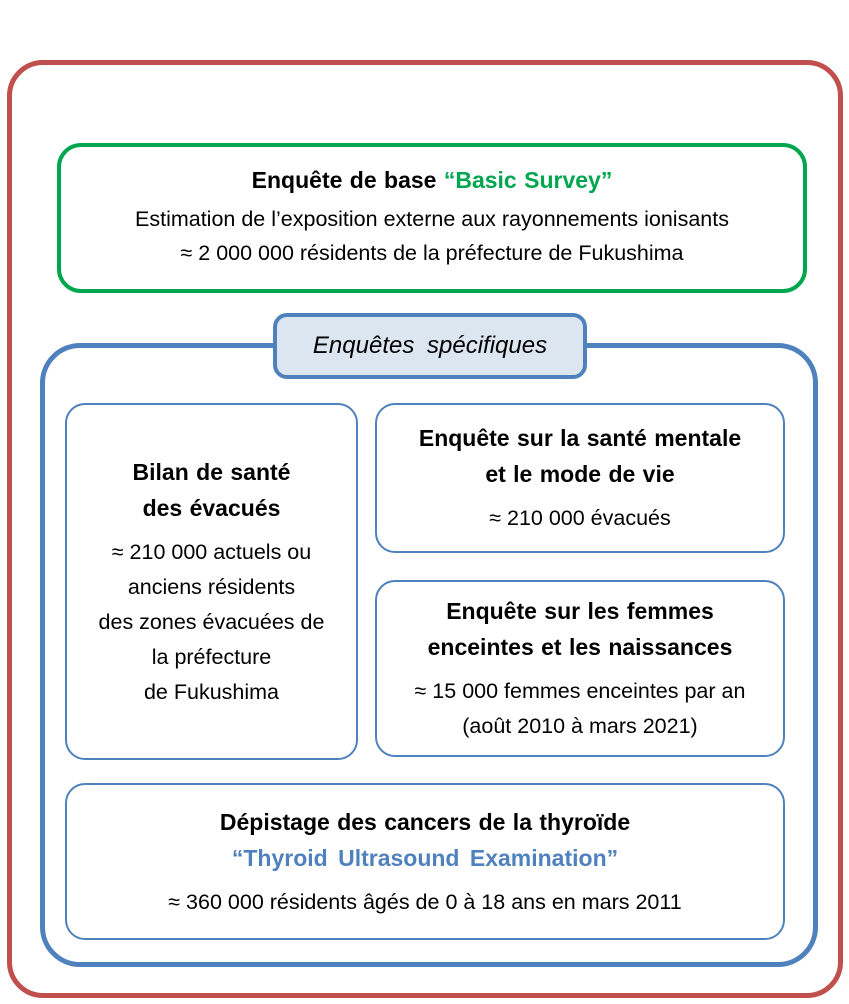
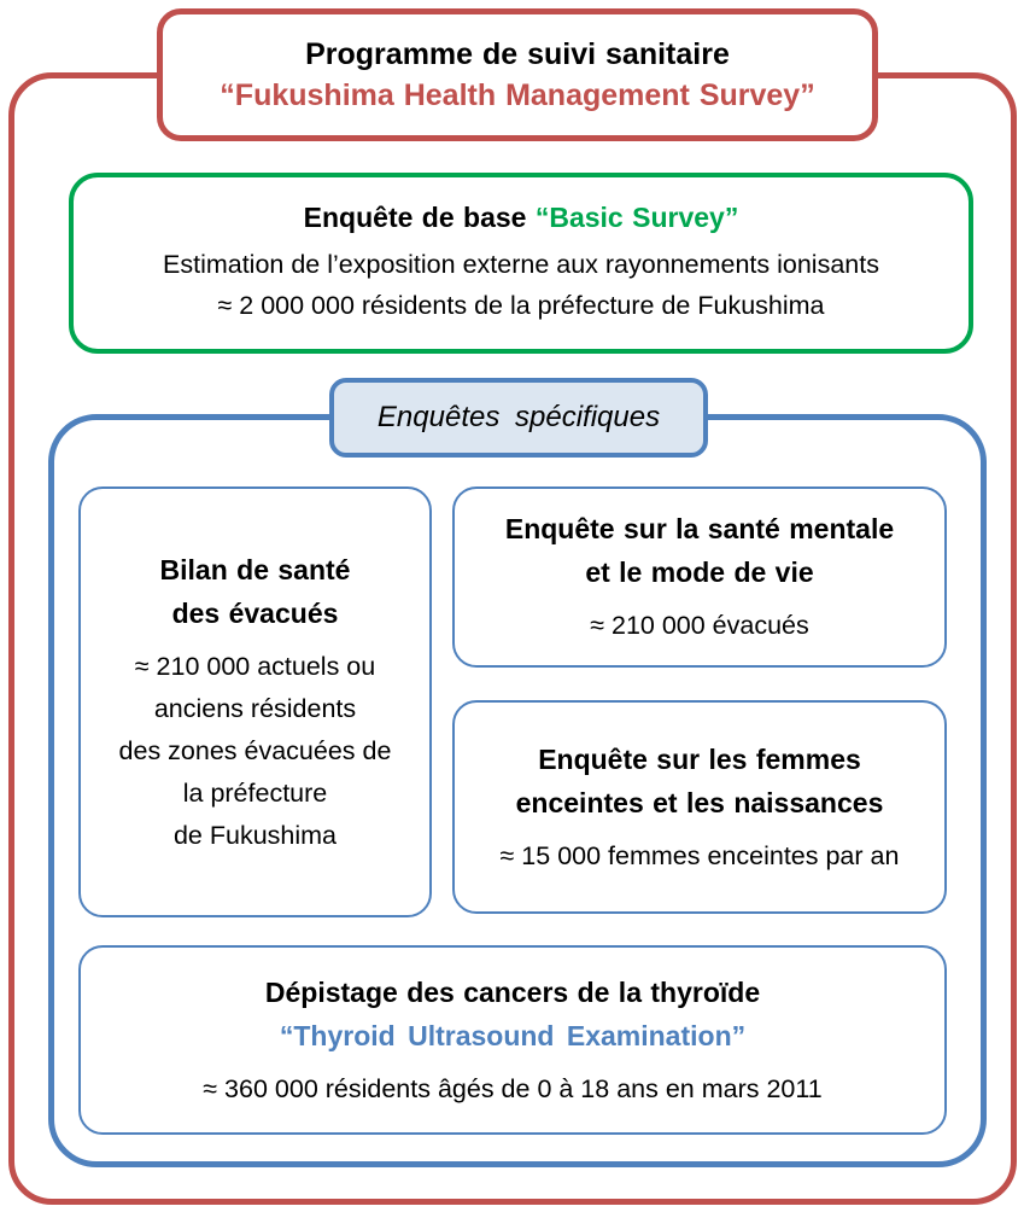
+ Programme de suivi sanitaire
+ “Fukushima Health Management Survey”
  Enquête de base “Basic Survey”
  Estimation de l’exposition externe aux rayonnements ionisants
  ≈ 2 000 000 résidents de la préfecture de Fukushima
  Enquêtes spécifiques
  Bilan de santé
  des évacués
  ≈ 210 000 actuels ou
  anciens résidents
  des zones évacuées de
  la préfecture
  de Fukushima
  Enquête sur la santé mentale
  et le mode de vie
  ≈ 210 000 évacués
  Enquête sur les femmes
  enceintes et les naissances
  ≈ 15 000 femmes enceintes par an
- (août 2010 à mars 2021)
  Dépistage des cancers de la thyroïde
  “Thyroid Ultrasound Examination”
  ≈ 360 000 résidents âgés de 0 à 18 ans en mars 2011
